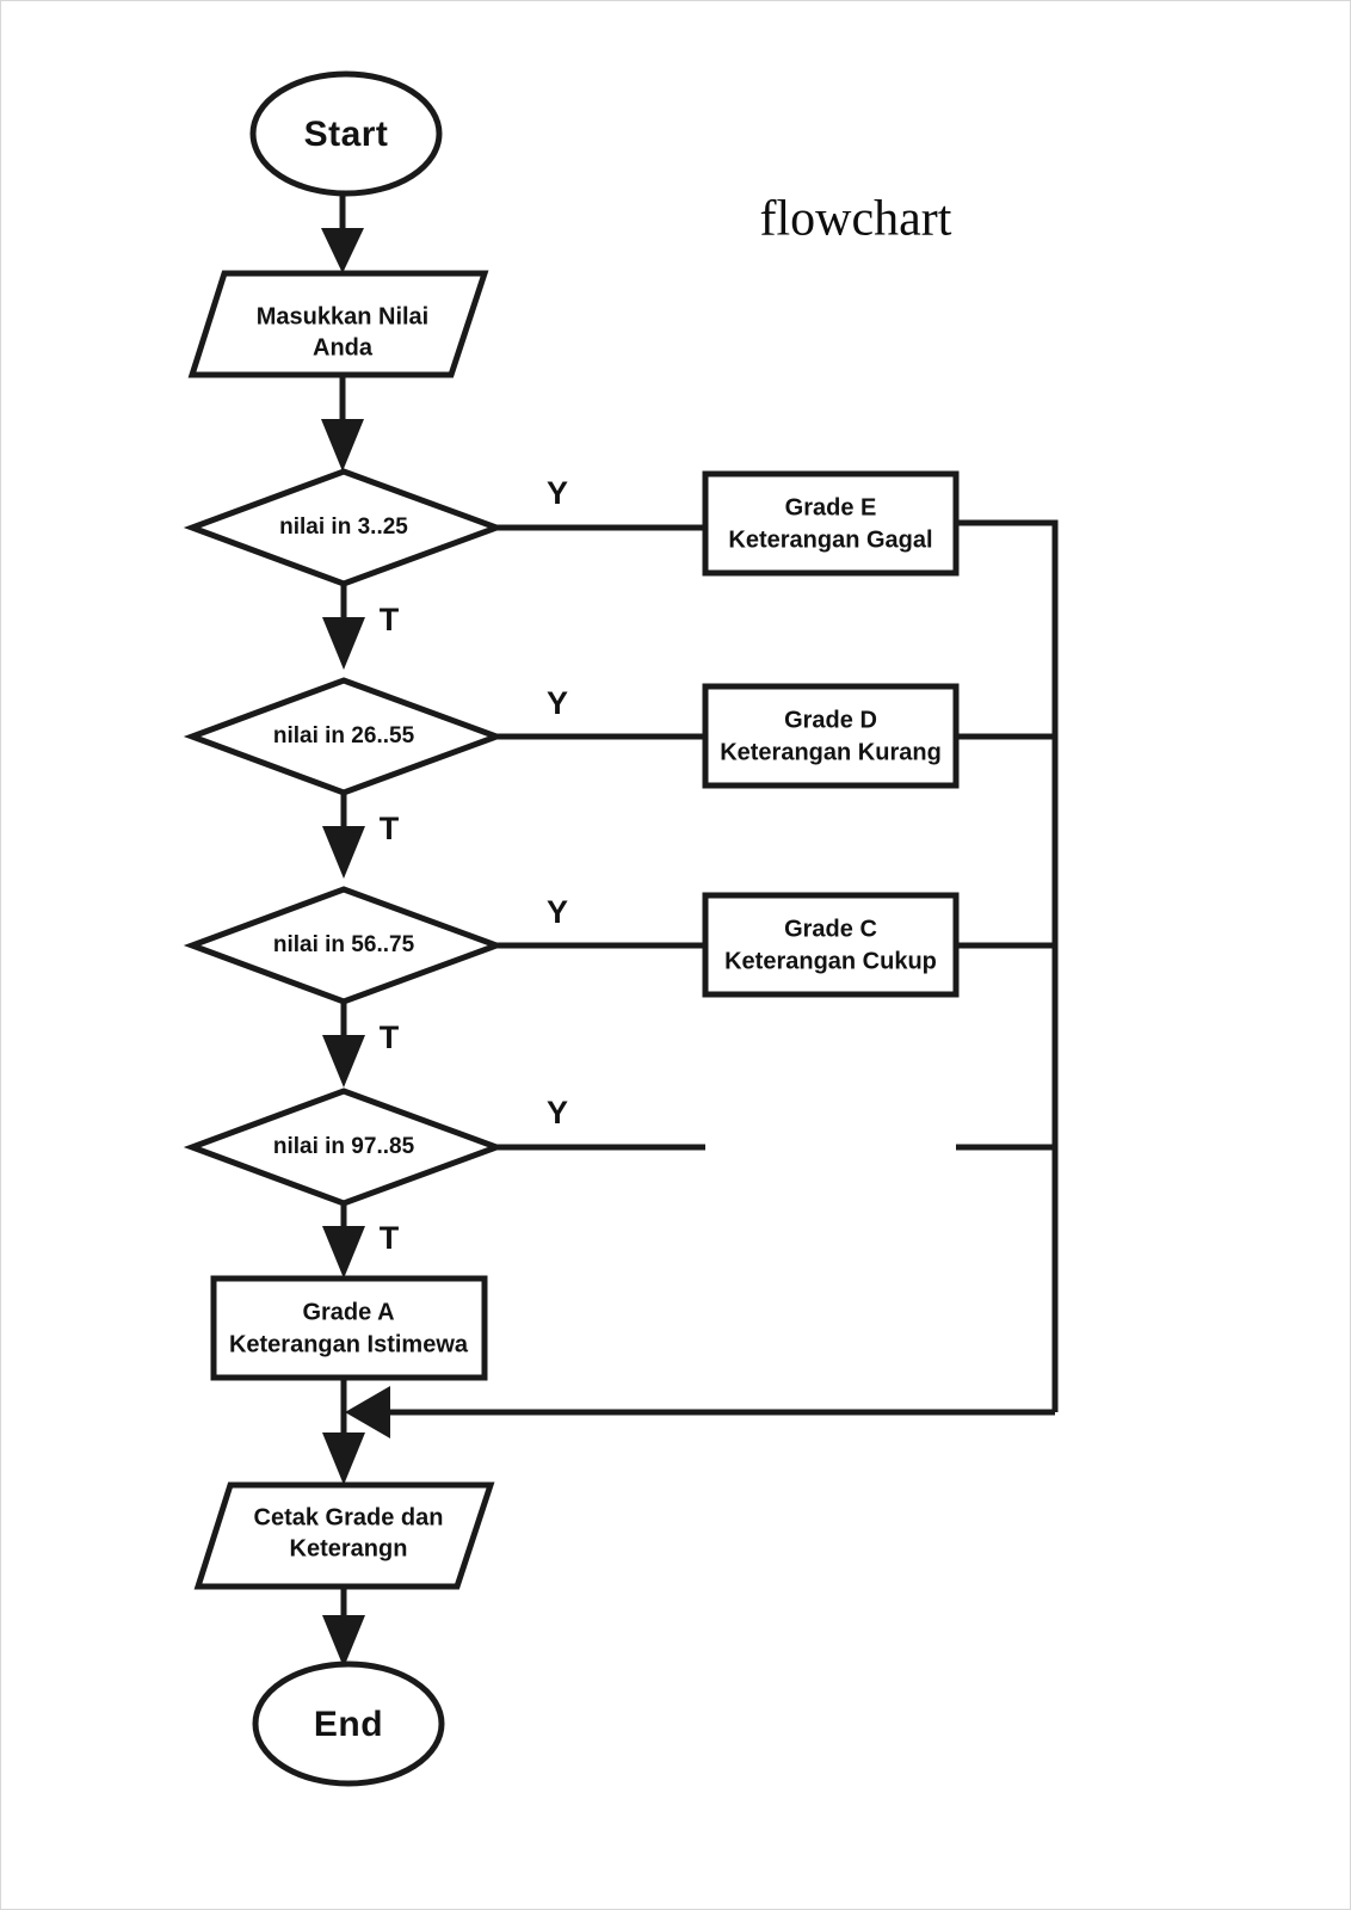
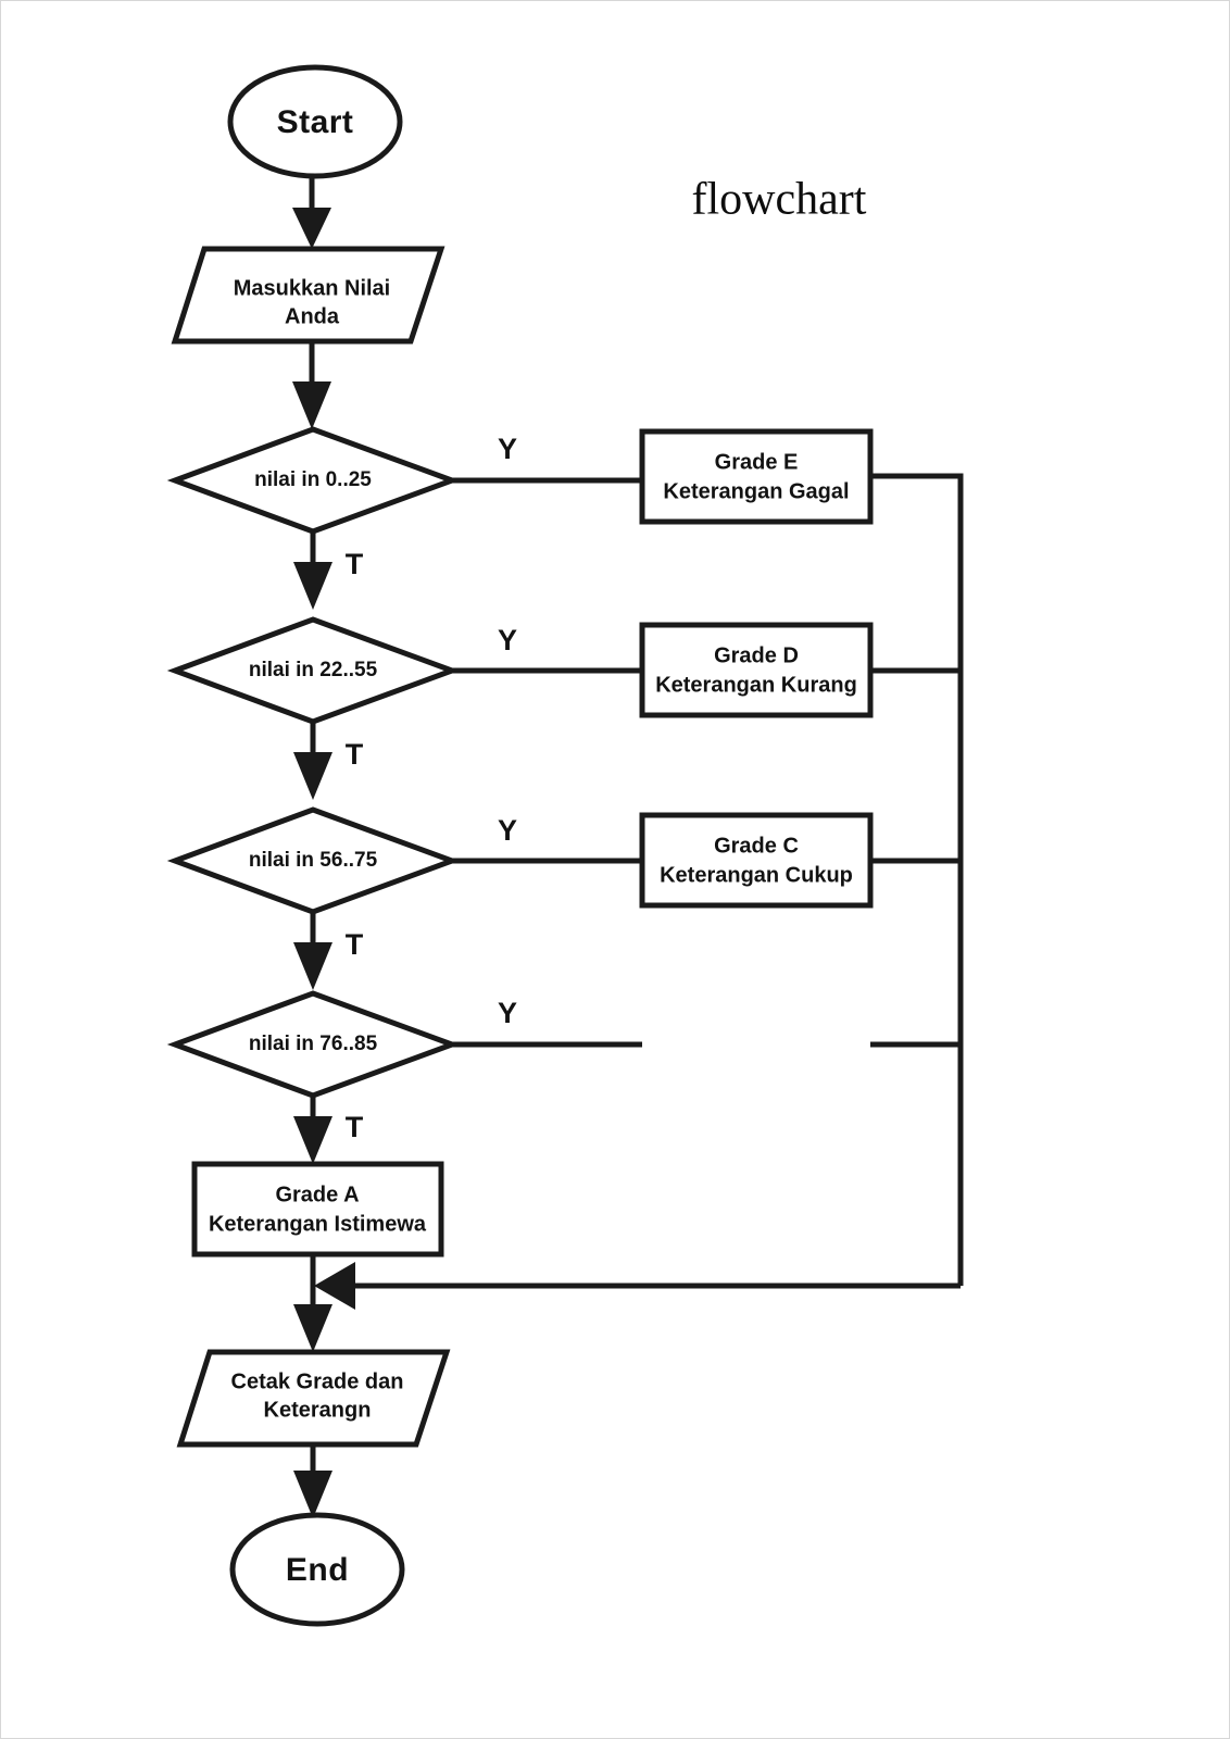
  flowchart
  Start
  Masukkan Nilai
  Anda
- nilai in 3..25
+ nilai in 0..25
  Y
  T
  Grade E
  Keterangan Gagal
- nilai in 26..55
+ nilai in 22..55
  Y
  T
  Grade D
  Keterangan Kurang
  nilai in 56..75
  Y
  T
  Grade C
  Keterangan Cukup
- nilai in 97..85
+ nilai in 76..85
  Y
  T
  Grade A
  Keterangan Istimewa
  Cetak Grade dan
  Keterangn
  End
